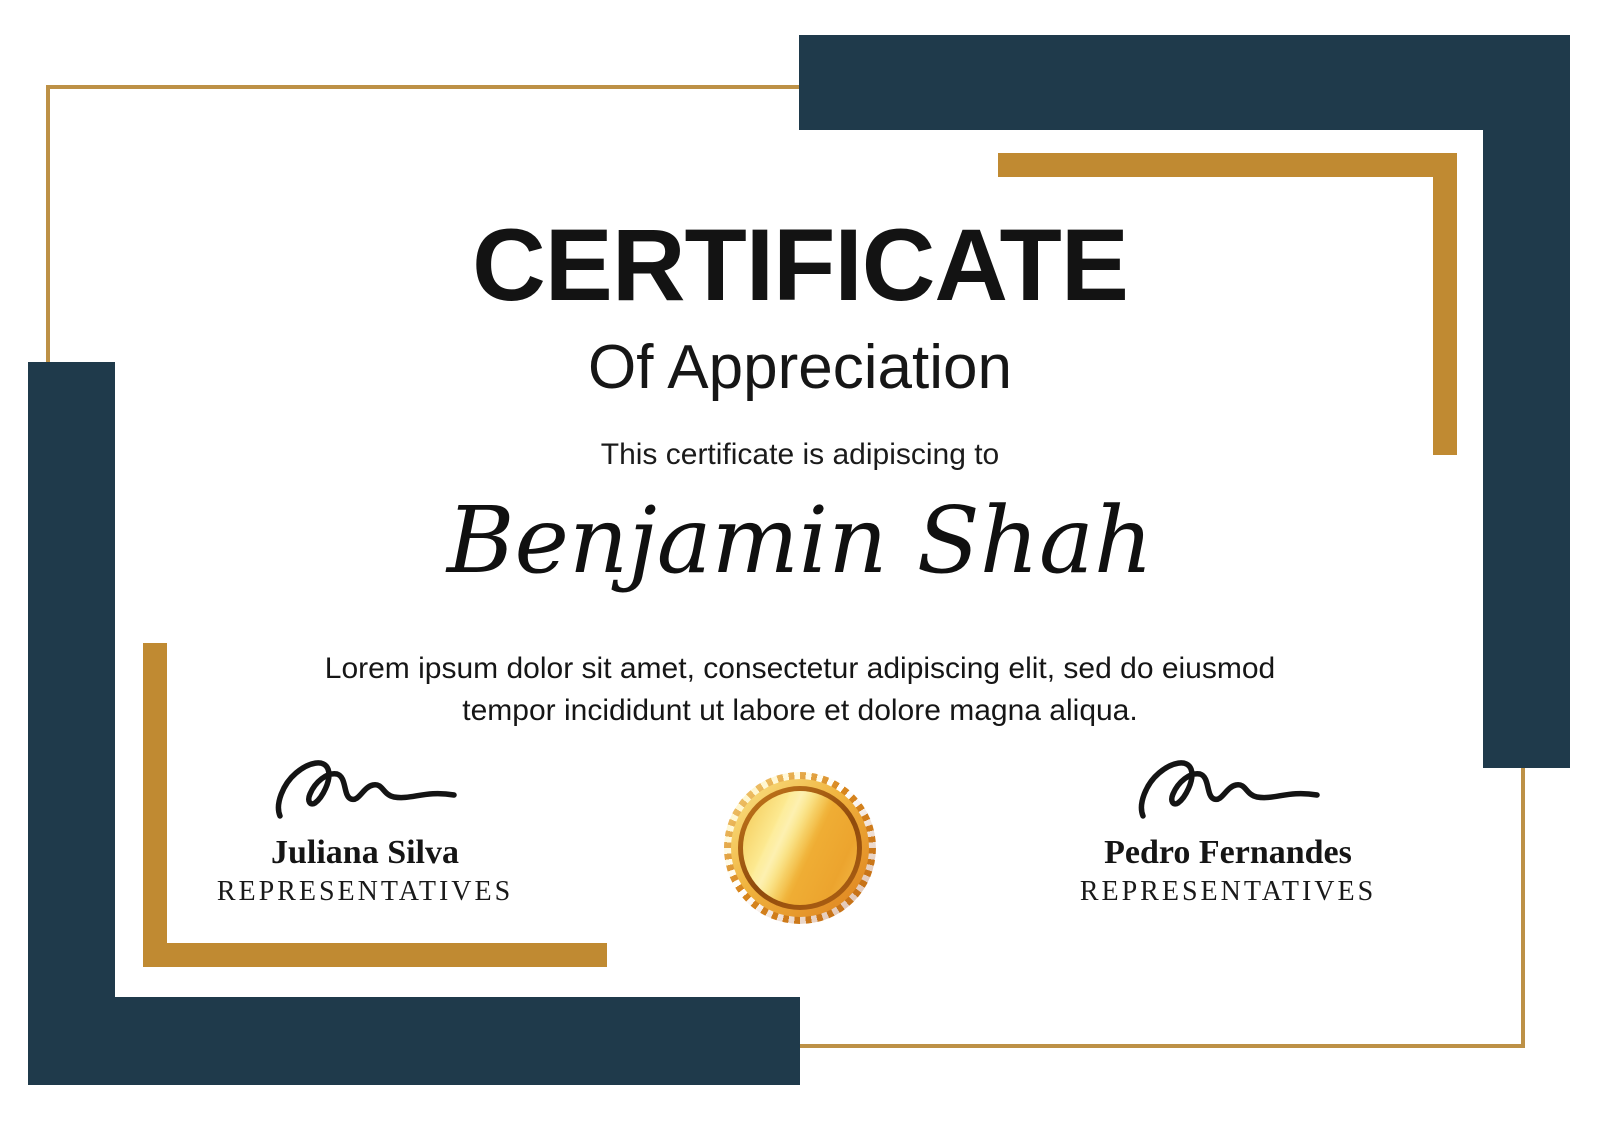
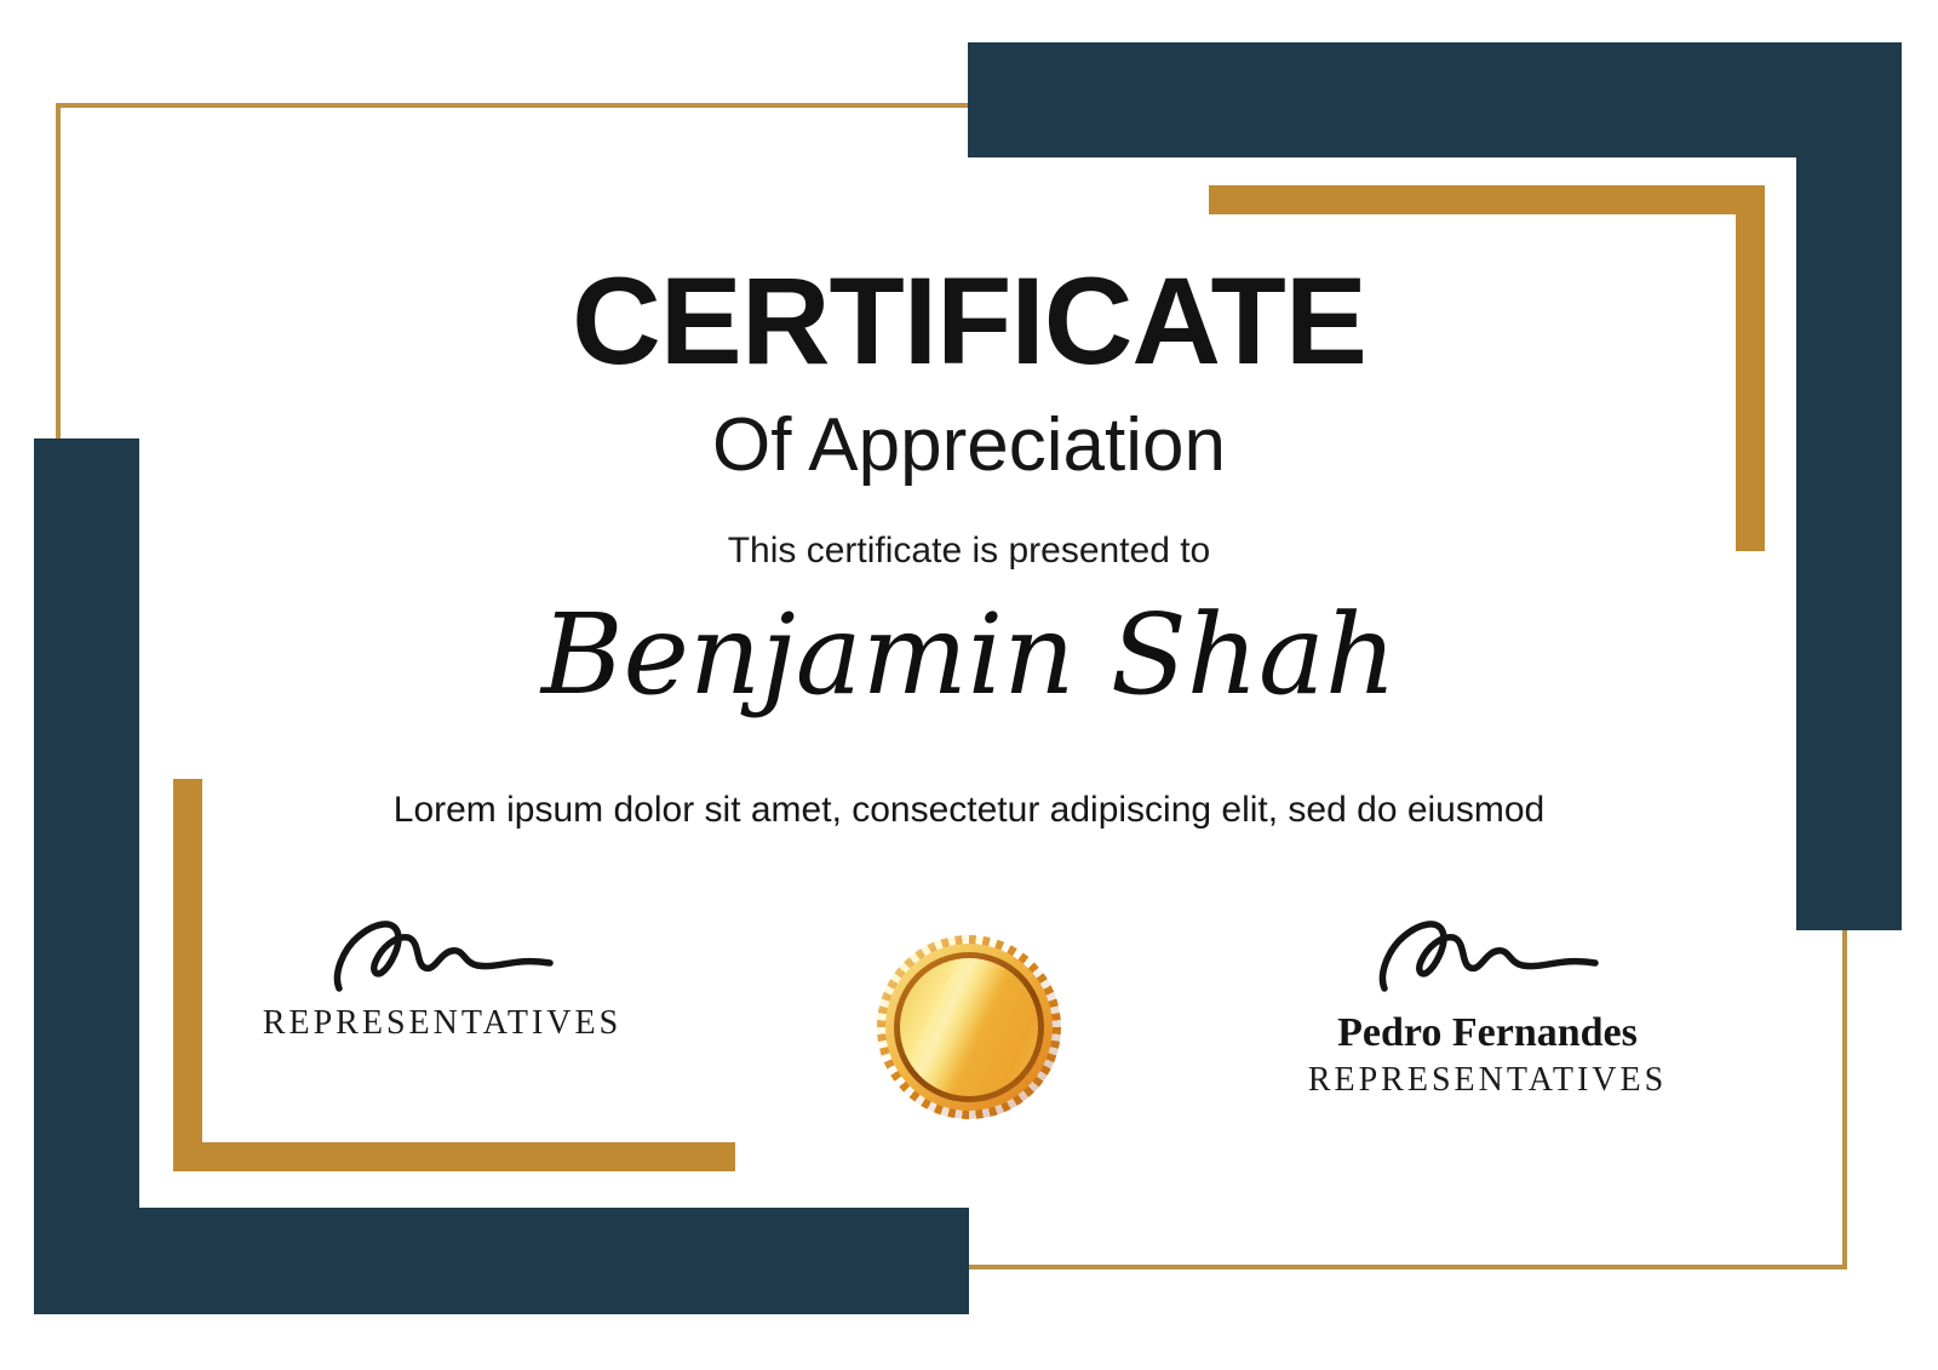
  CERTIFICATE
  Of Appreciation
- This certificate is adipiscing to
+ This certificate is presented to
  Benjamin Shah
  Lorem ipsum dolor sit amet, consectetur adipiscing elit, sed do eiusmod
- tempor incididunt ut labore et dolore magna aliqua.
- Juliana Silva
  REPRESENTATIVES
  Pedro Fernandes
  REPRESENTATIVES
